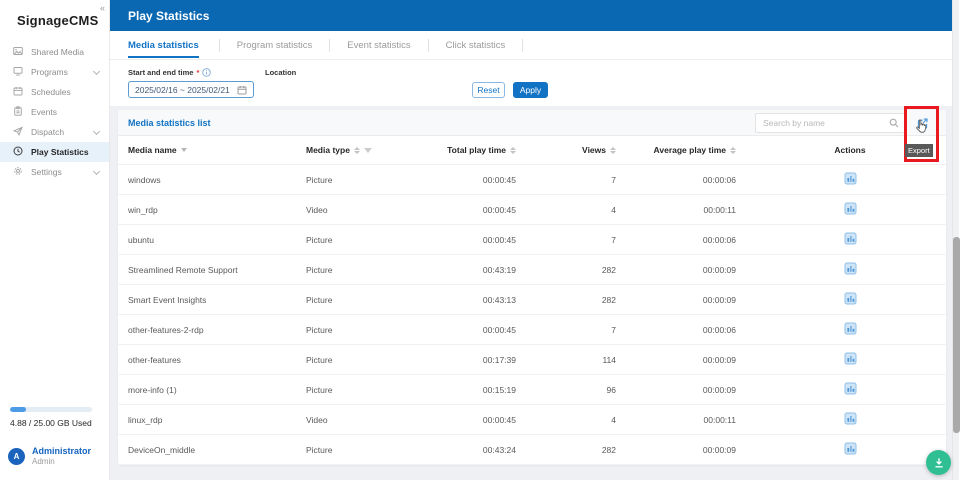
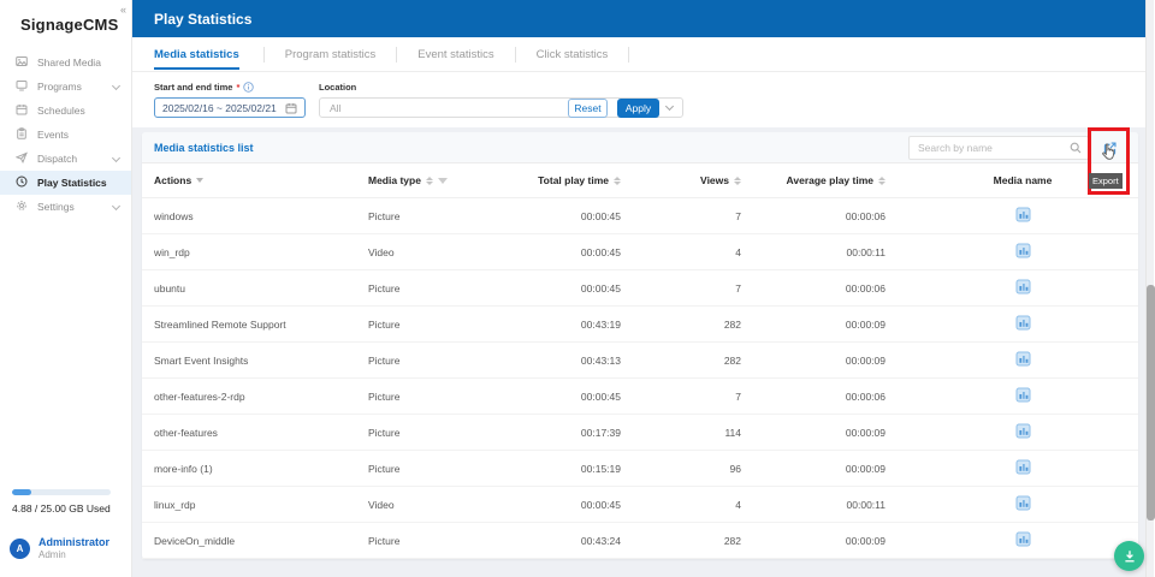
  SignageCMS
  «
  Shared Media
  Programs
  Schedules
  Events
  Dispatch
  Play Statistics
  Settings
  4.88 / 25.00 GB Used
  A
  Administrator
  Admin
  Play Statistics
  Media statistics
  Program statistics
  Event statistics
  Click statistics
  Start and end time
  *
  2025/02/16 ~ 2025/02/21
  Location
+ All
  Reset
  Apply
  Media statistics list
  Search by name
- Media name
+ Actions
  Media type
  Total play time
  Views
  Average play time
- Actions
+ Media name
  windows
  Picture
  00:00:45
  7
  00:00:06
  win_rdp
  Video
  00:00:45
  4
  00:00:11
  ubuntu
  Picture
  00:00:45
  7
  00:00:06
  Streamlined Remote Support
  Picture
  00:43:19
  282
  00:00:09
  Smart Event Insights
  Picture
  00:43:13
  282
  00:00:09
  other-features-2-rdp
  Picture
  00:00:45
  7
  00:00:06
  other-features
  Picture
  00:17:39
  114
  00:00:09
  more-info (1)
  Picture
  00:15:19
  96
  00:00:09
  linux_rdp
  Video
  00:00:45
  4
  00:00:11
  DeviceOn_middle
  Picture
  00:43:24
  282
  00:00:09
  Export
